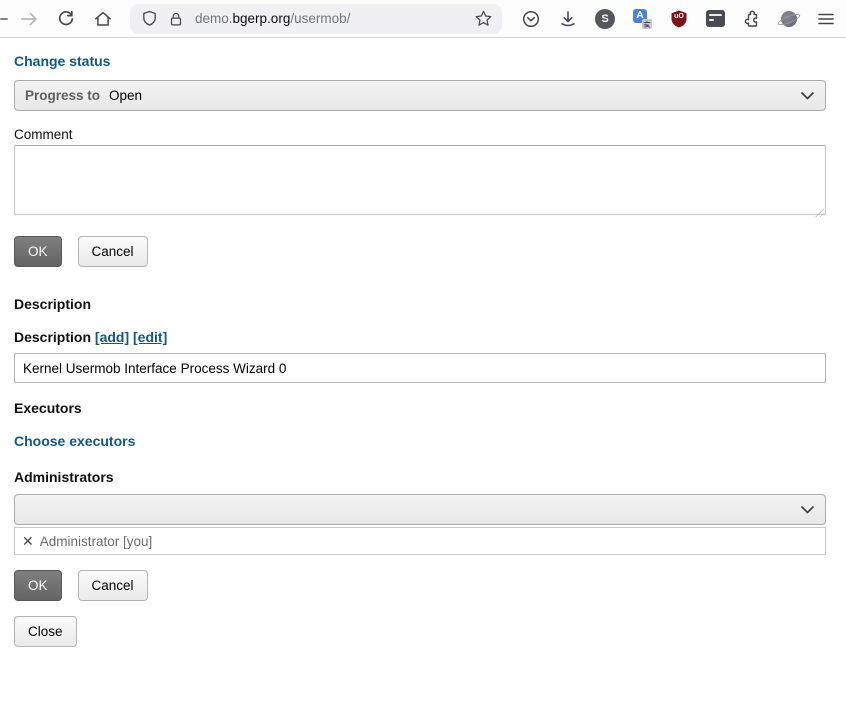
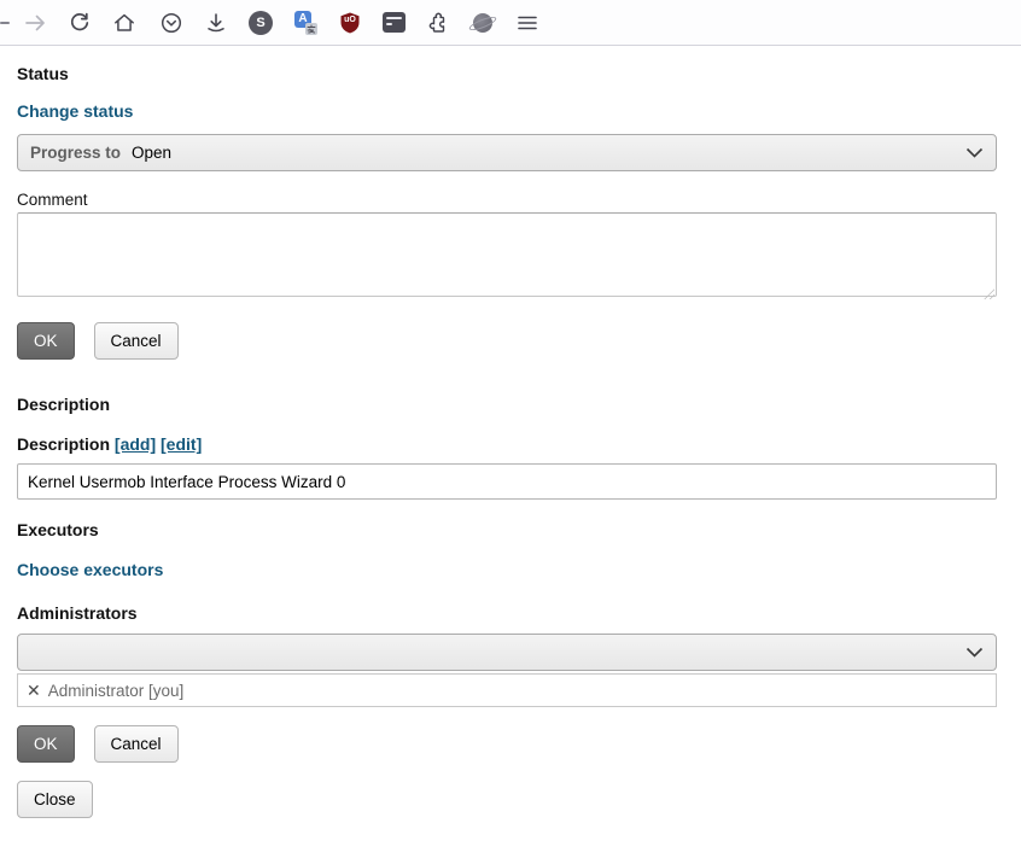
- demo.bgerp.org/usermob/
  S
  A
+ Status
  Change status
  Progress to
  Open
  Comment
  OK
  Cancel
  Description
  Description [add] [edit]
  Kernel Usermob Interface Process Wizard 0
  Executors
  Choose executors
  Administrators
  ✕
  Administrator [you]
  OK
  Cancel
  Close
